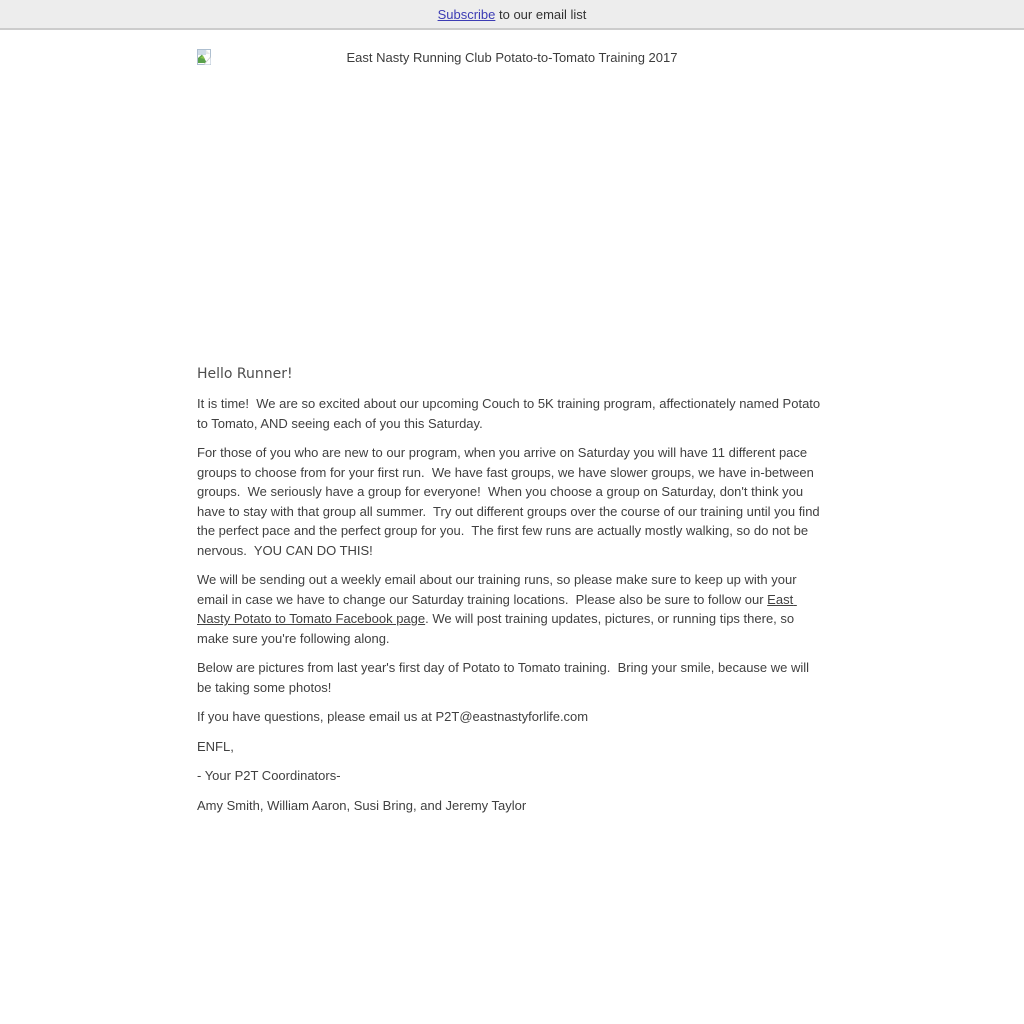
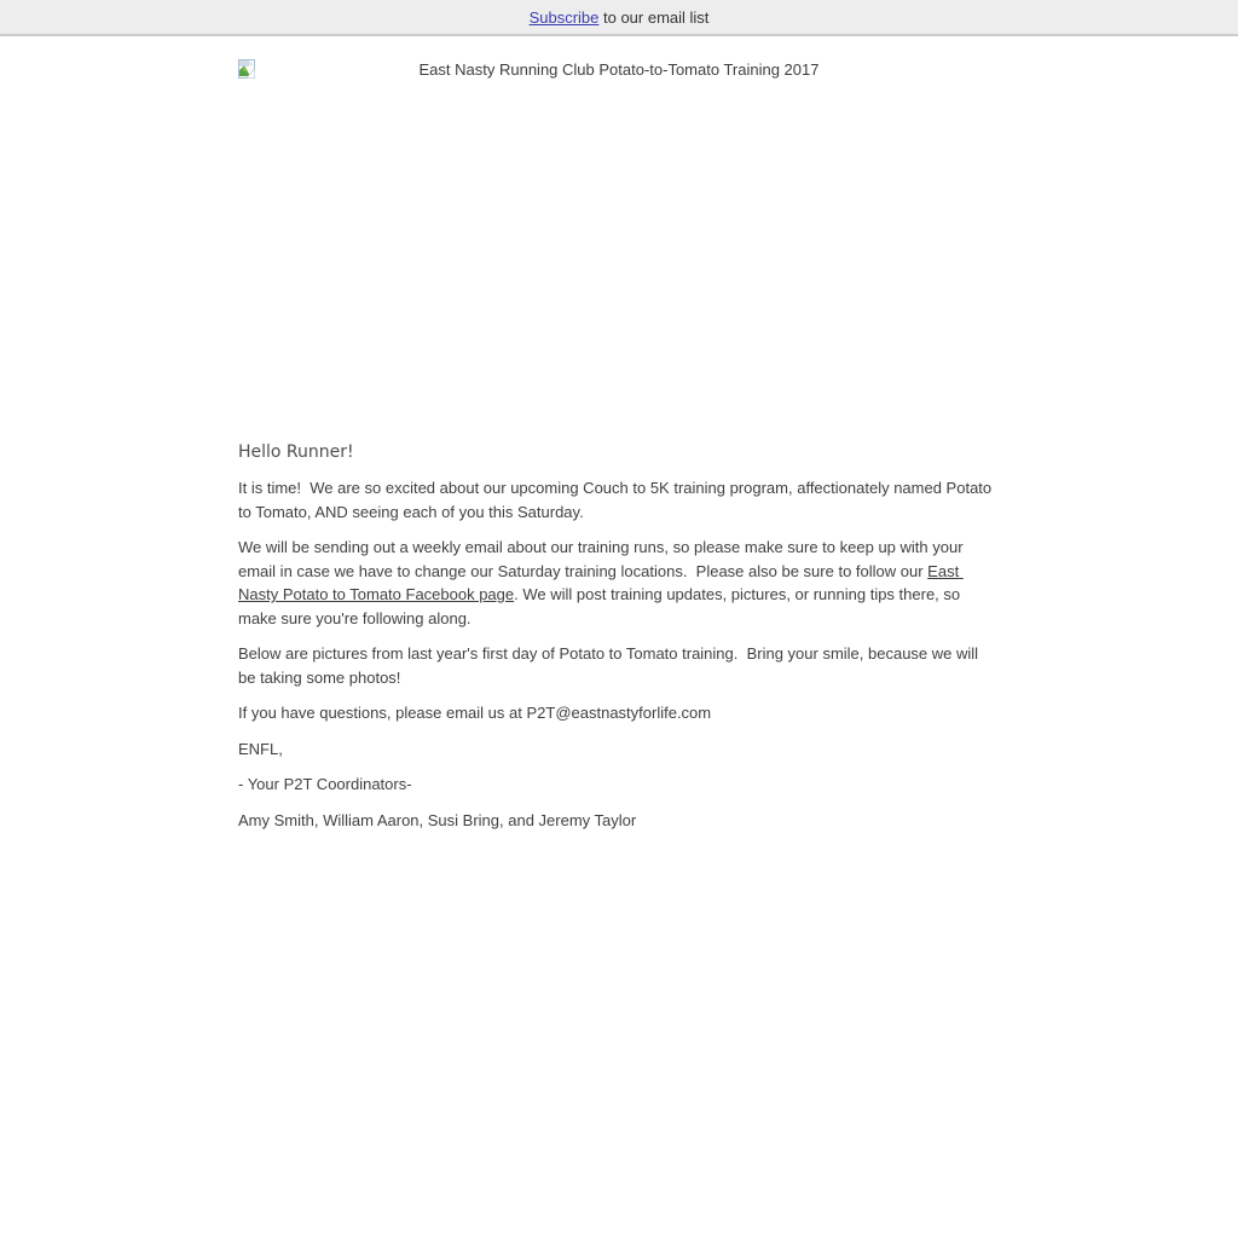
  Subscribe to our email list
  East Nasty Running Club Potato-to-Tomato Training 2017
  Hello Runner!
  It is time! We are so excited about our upcoming Couch to 5K training program, affectionately named Potato to Tomato, AND seeing each of you this Saturday.
- For those of you who are new to our program, when you arrive on Saturday you will have 11 different pace groups to choose from for your first run. We have fast groups, we have slower groups, we have in-between groups. We seriously have a group for everyone! When you choose a group on Saturday, don't think you have to stay with that group all summer. Try out different groups over the course of our training until you find the perfect pace and the perfect group for you. The first few runs are actually mostly walking, so do not be nervous. YOU CAN DO THIS!
  We will be sending out a weekly email about our training runs, so please make sure to keep up with your email in case we have to change our Saturday training locations. Please also be sure to follow our East Nasty Potato to Tomato Facebook page. We will post training updates, pictures, or running tips there, so make sure you're following along.
  Below are pictures from last year's first day of Potato to Tomato training. Bring your smile, because we will be taking some photos!
  If you have questions, please email us at P2T@eastnastyforlife.com
  ENFL,
  - Your P2T Coordinators-
  Amy Smith, William Aaron, Susi Bring, and Jeremy Taylor
